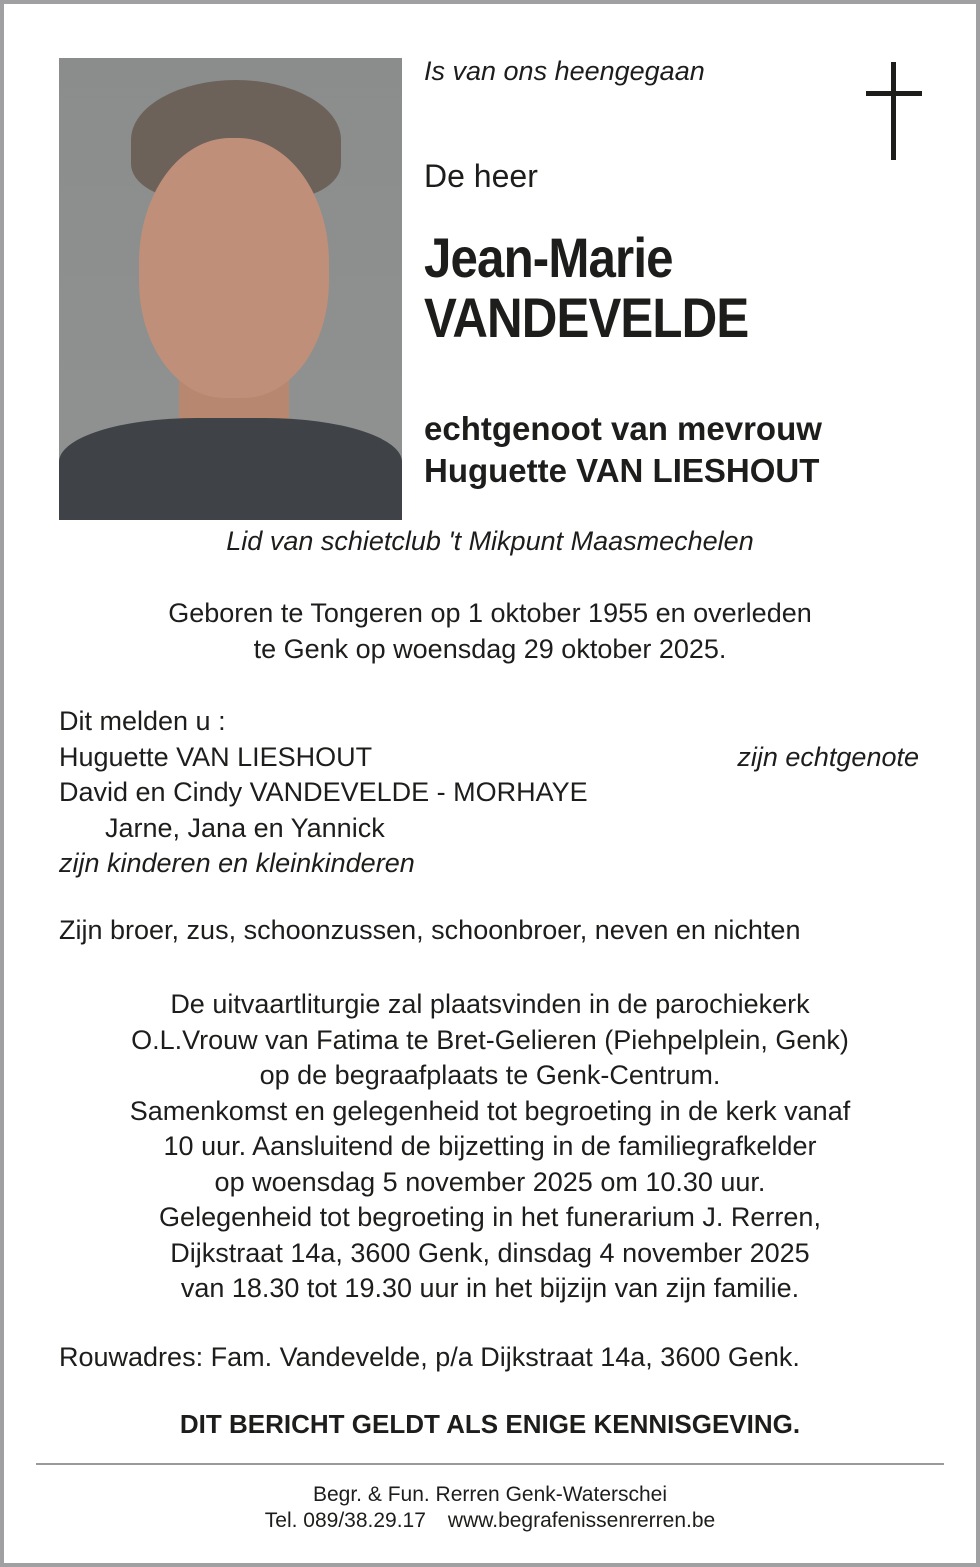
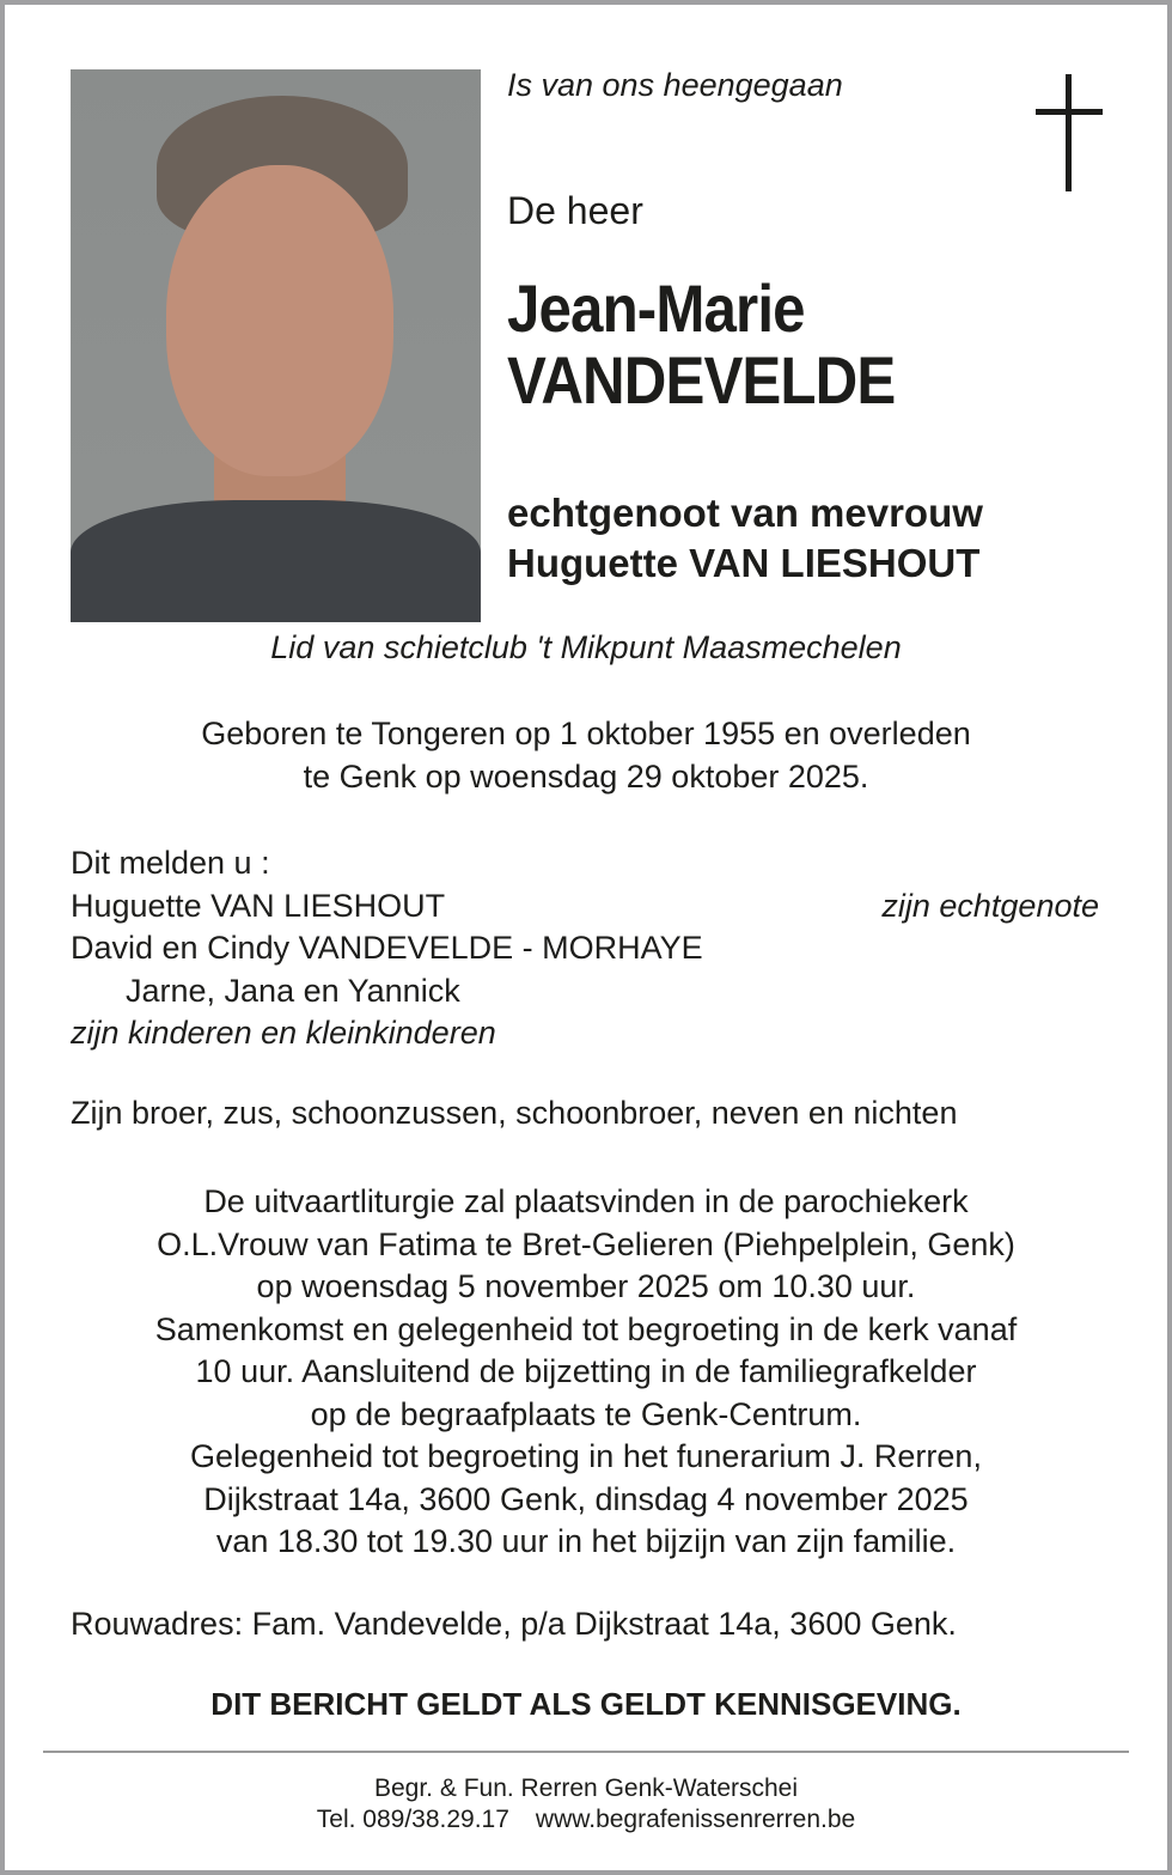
  Is van ons heengegaan
  De heer
  Jean-Marie
  VANDEVELDE
  echtgenoot van mevrouw
  Huguette VAN LIESHOUT
  Lid van schietclub 't Mikpunt Maasmechelen
  Geboren te Tongeren op 1 oktober 1955 en overleden
  te Genk op woensdag 29 oktober 2025.
  Dit melden u :
  Huguette VAN LIESHOUT
  zijn echtgenote
  David en Cindy VANDEVELDE - MORHAYE
  Jarne, Jana en Yannick
  zijn kinderen en kleinkinderen
  Zijn broer, zus, schoonzussen, schoonbroer, neven en nichten
  De uitvaartliturgie zal plaatsvinden in de parochiekerk
  O.L.Vrouw van Fatima te Bret-Gelieren (Piehpelplein, Genk)
- op de begraafplaats te Genk-Centrum.
+ op woensdag 5 november 2025 om 10.30 uur.
  Samenkomst en gelegenheid tot begroeting in de kerk vanaf
  10 uur. Aansluitend de bijzetting in de familiegrafkelder
- op woensdag 5 november 2025 om 10.30 uur.
+ op de begraafplaats te Genk-Centrum.
  Gelegenheid tot begroeting in het funerarium J. Rerren,
  Dijkstraat 14a, 3600 Genk, dinsdag 4 november 2025
  van 18.30 tot 19.30 uur in het bijzijn van zijn familie.
  Rouwadres: Fam. Vandevelde, p/a Dijkstraat 14a, 3600 Genk.
- DIT BERICHT GELDT ALS ENIGE KENNISGEVING.
+ DIT BERICHT GELDT ALS GELDT KENNISGEVING.
  Begr. & Fun. Rerren Genk-Waterschei
  Tel. 089/38.29.17 www.begrafenissenrerren.be
